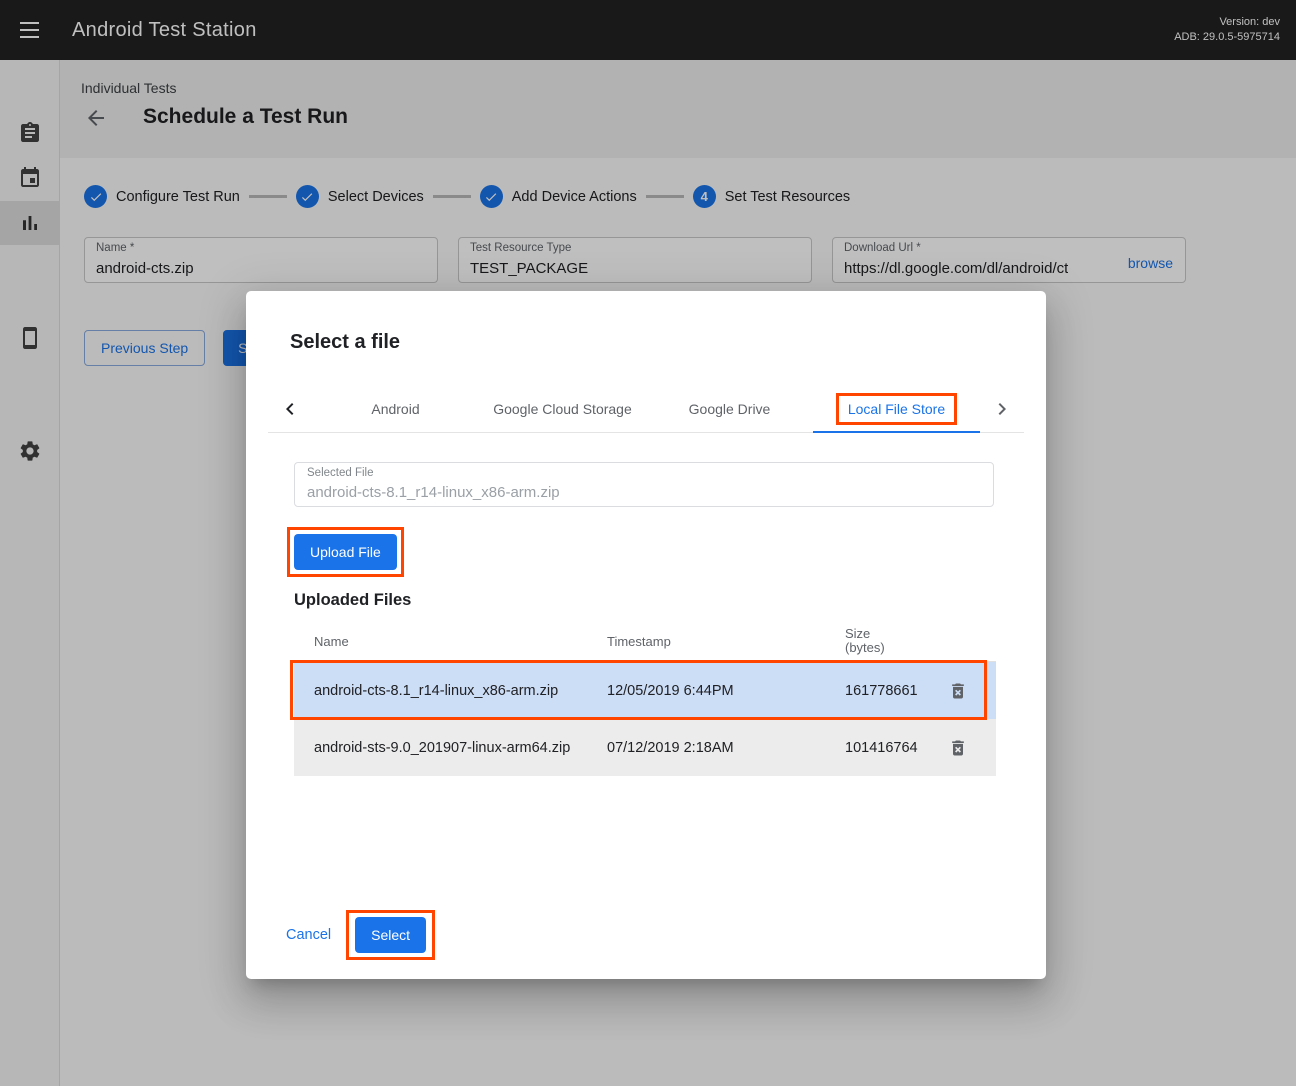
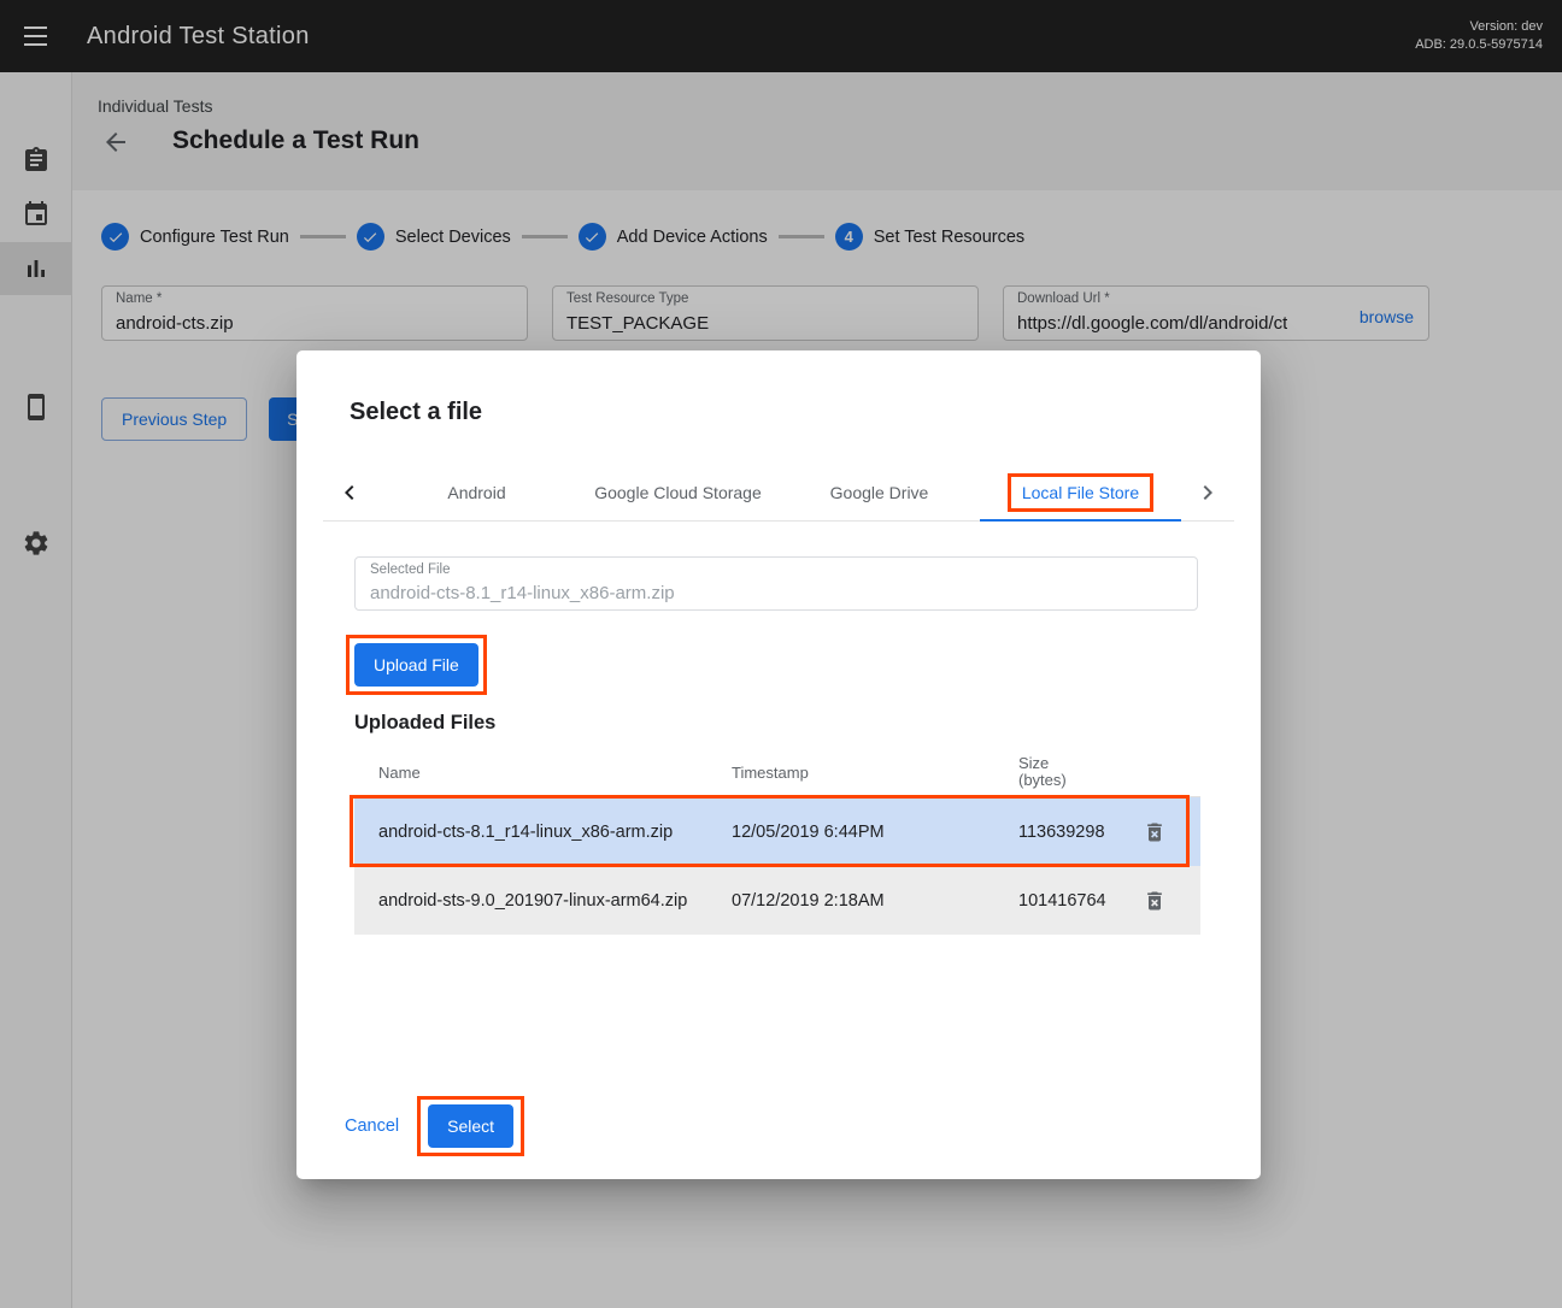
  Android Test Station
  Version: dev
  ADB: 29.0.5-5975714
  Individual Tests
  Schedule a Test Run
  Configure Test Run
  Select Devices
  Add Device Actions
  4
  Set Test Resources
  Name *
  android-cts.zip
  Test Resource Type
  TEST_PACKAGE
  Download Url *
  https://dl.google.com/dl/android/ct
  browse
  Previous Step
  S
  Select a file
  Android
  Google Cloud Storage
  Google Drive
  Local File Store
  Selected File
  android-cts-8.1_r14-linux_x86-arm.zip
  Upload File
  Uploaded Files
  Name
  Timestamp
  Size
  (bytes)
  android-cts-8.1_r14-linux_x86-arm.zip
  12/05/2019 6:44PM
- 161778661
+ 113639298
  android-sts-9.0_201907-linux-arm64.zip
  07/12/2019 2:18AM
  101416764
  Cancel
  Select
